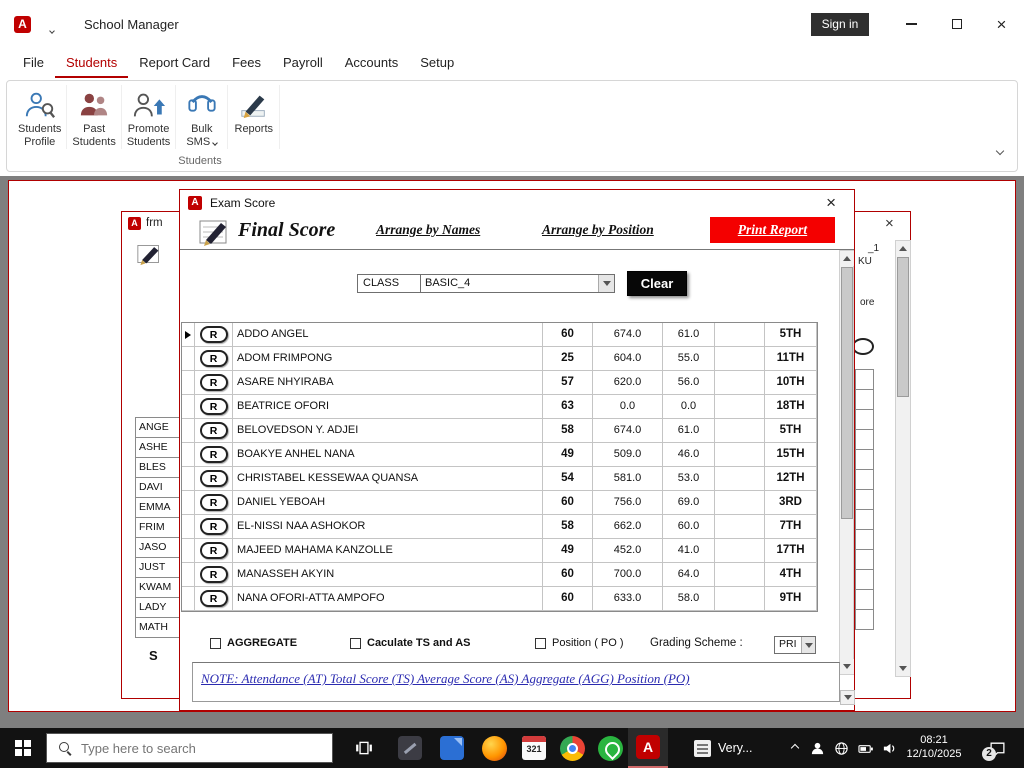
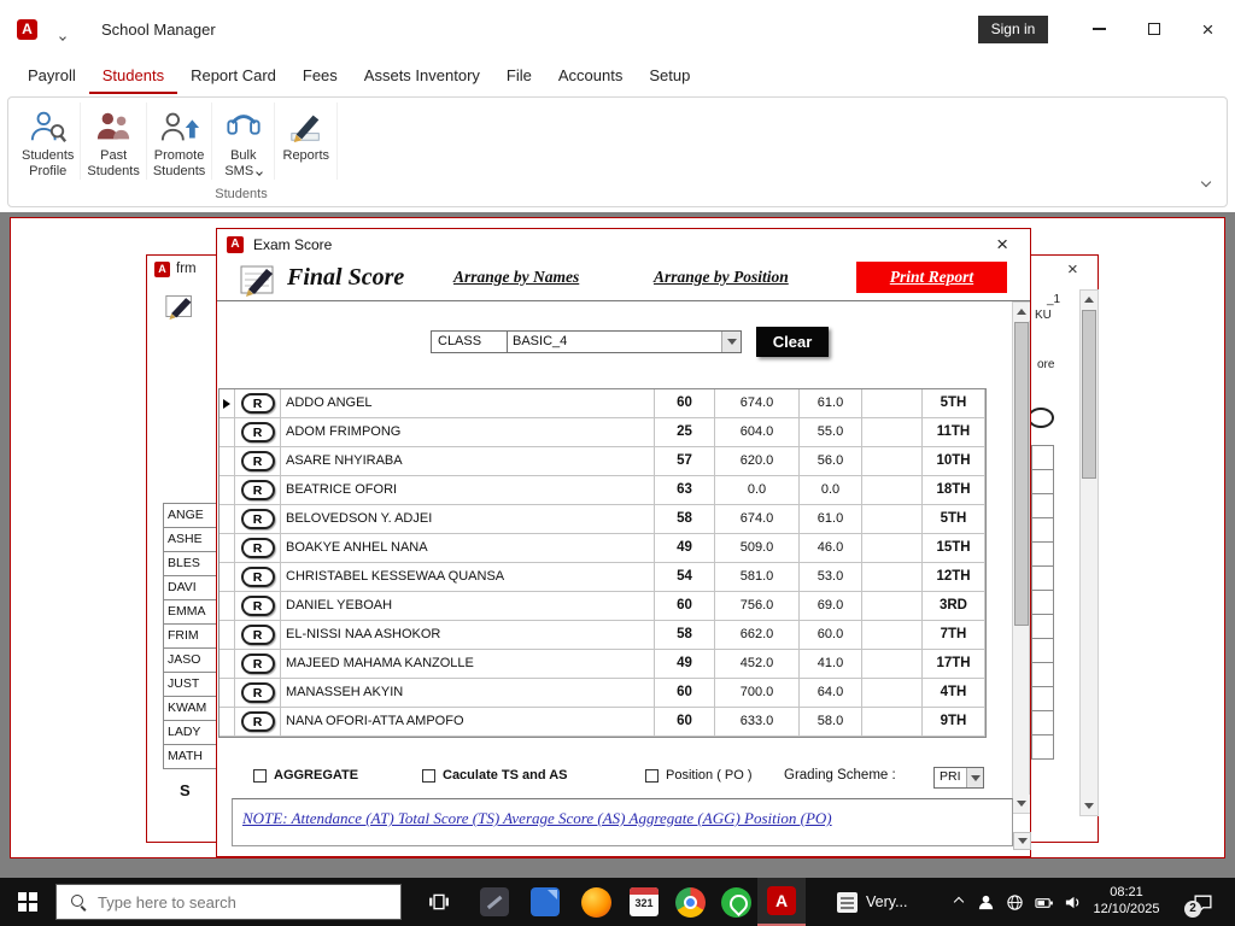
  A
  School Manager
  Sign in
  ×
- File
+ Payroll
  Students
  Report Card
  Fees
+ Assets Inventory
- Payroll
+ File
  Accounts
  Setup
  Students
  Profile
  Past
  Students
  Promote
  Students
  Bulk
  SMS
  Reports
  Students
  A
  frm
  ×
  _1
  KU
  ore
  ANGE
  ASHE
  BLES
  DAVI
  EMMA
  FRIM
  JASO
  JUST
  KWAM
  LADY
  MATH
  S
  A
  Exam Score
  ×
  Final Score
  Arrange by Names
  Arrange by Position
  Print Report
  CLASS
  BASIC_4
  Clear
  R
  ADDO ANGEL
  60
  674.0
  61.0
  5TH
  R
  ADOM FRIMPONG
  25
  604.0
  55.0
  11TH
  R
  ASARE NHYIRABA
  57
  620.0
  56.0
  10TH
  R
  BEATRICE OFORI
  63
  0.0
  0.0
  18TH
  R
  BELOVEDSON Y. ADJEI
  58
  674.0
  61.0
  5TH
  R
  BOAKYE ANHEL NANA
  49
  509.0
  46.0
  15TH
  R
  CHRISTABEL KESSEWAA QUANSA
  54
  581.0
  53.0
  12TH
  R
  DANIEL YEBOAH
  60
  756.0
  69.0
  3RD
  R
  EL-NISSI NAA ASHOKOR
  58
  662.0
  60.0
  7TH
  R
  MAJEED MAHAMA KANZOLLE
  49
  452.0
  41.0
  17TH
  R
  MANASSEH AKYIN
  60
  700.0
  64.0
  4TH
  R
  NANA OFORI-ATTA AMPOFO
  60
  633.0
  58.0
  9TH
  AGGREGATE
  Caculate TS and AS
  Position ( PO )
  Grading Scheme :
  PRI
  NOTE: Attendance (AT) Total Score (TS) Average Score (AS) Aggregate (AGG) Position (PO)
  Type here to search
  321
  A
  Very...
  08:21
  12/10/2025
  2
